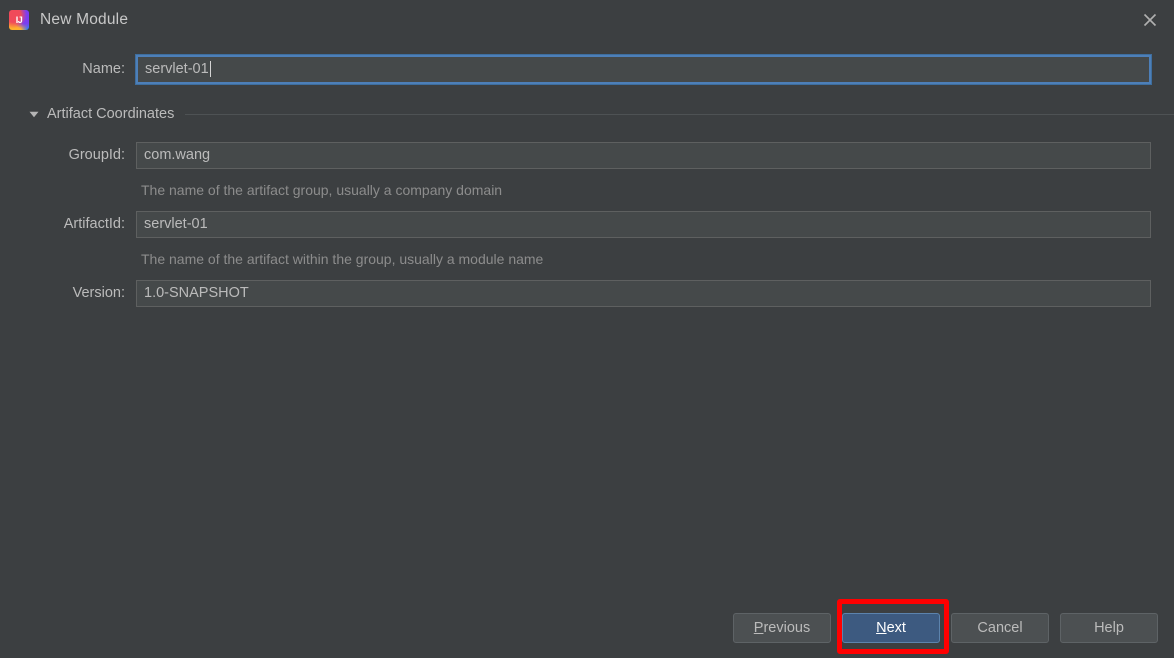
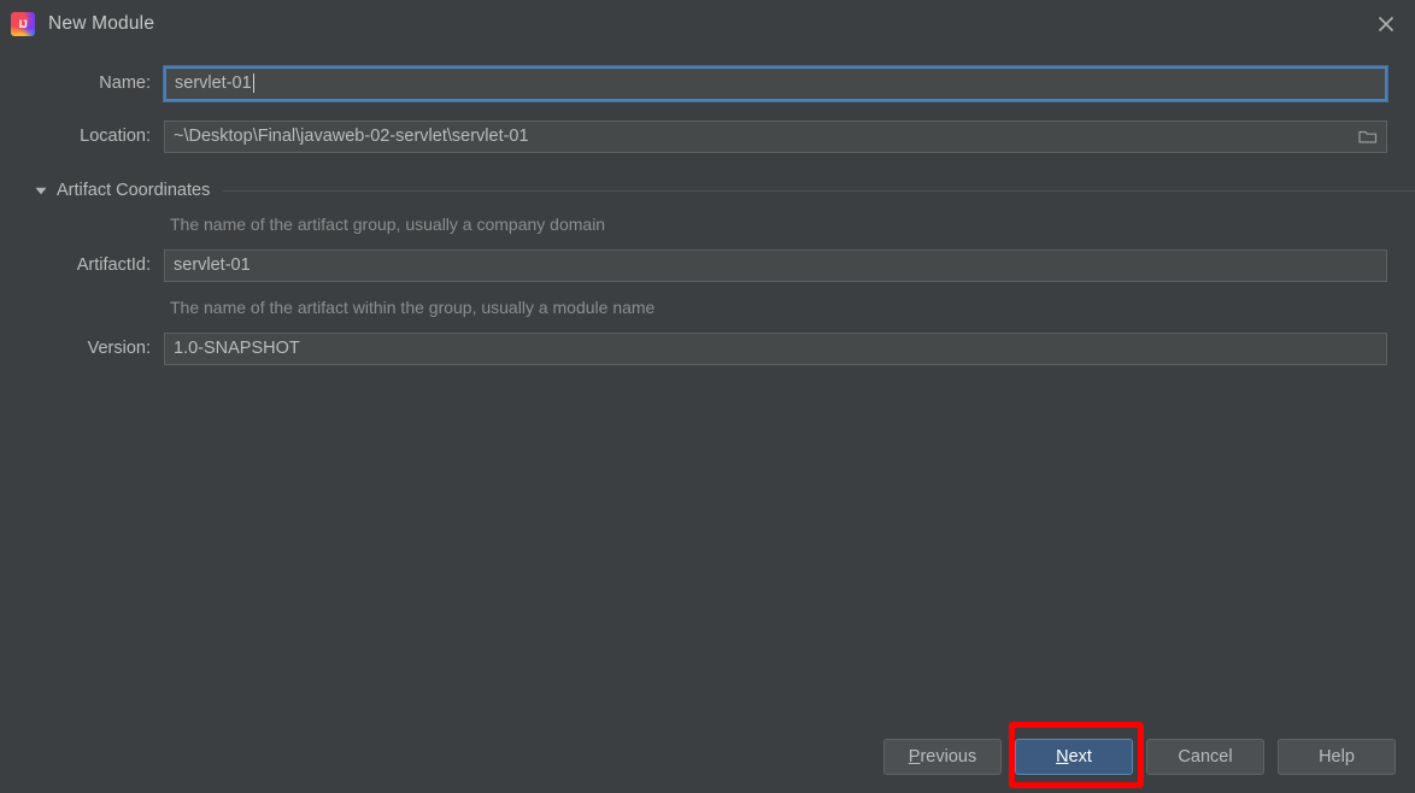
  New Module
  Name:
  servlet-01
+ Location:
+ ~\Desktop\Final\javaweb-02-servlet\servlet-01
  Artifact Coordinates
- GroupId:
- com.wang
  The name of the artifact group, usually a company domain
  ArtifactId:
  servlet-01
  The name of the artifact within the group, usually a module name
  Version:
  1.0-SNAPSHOT
  P
  revious
  N
  ext
  Cancel
  Help
